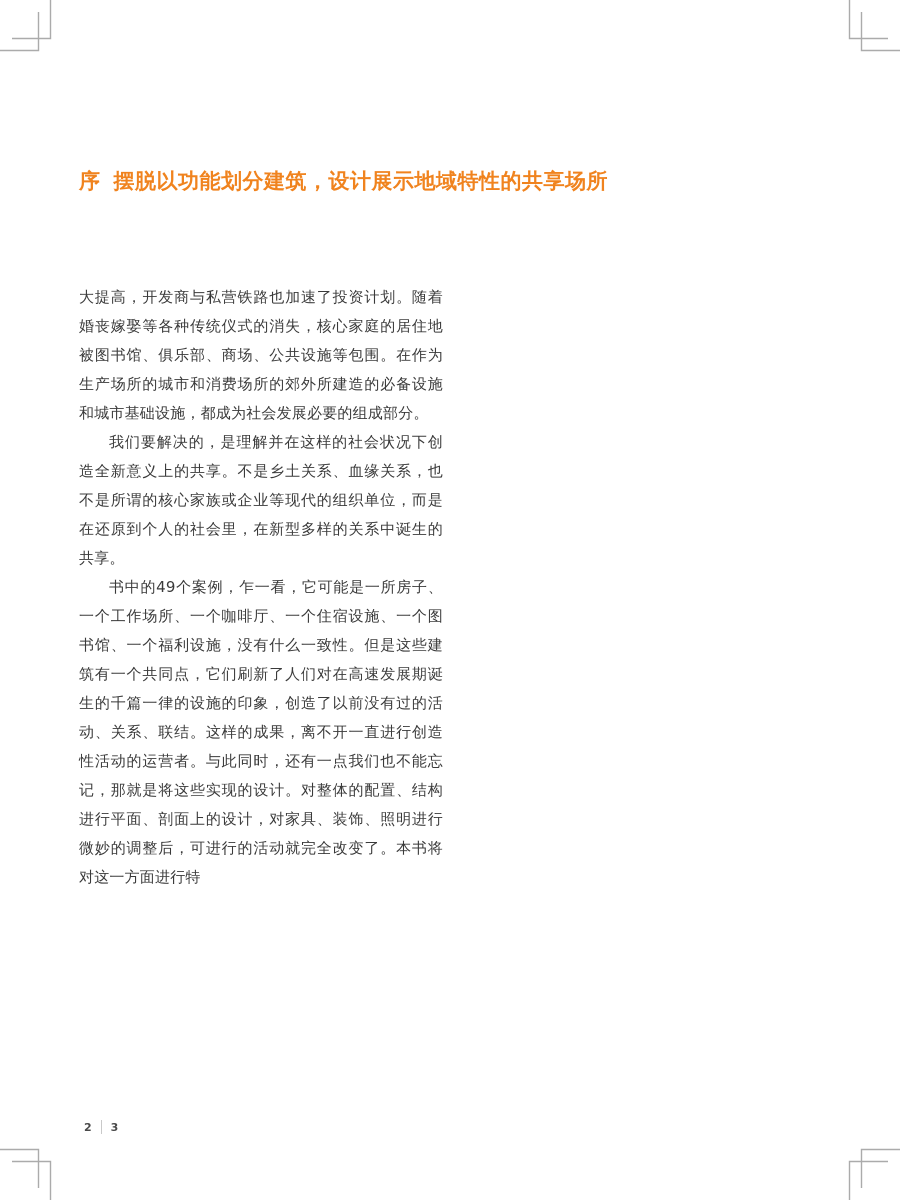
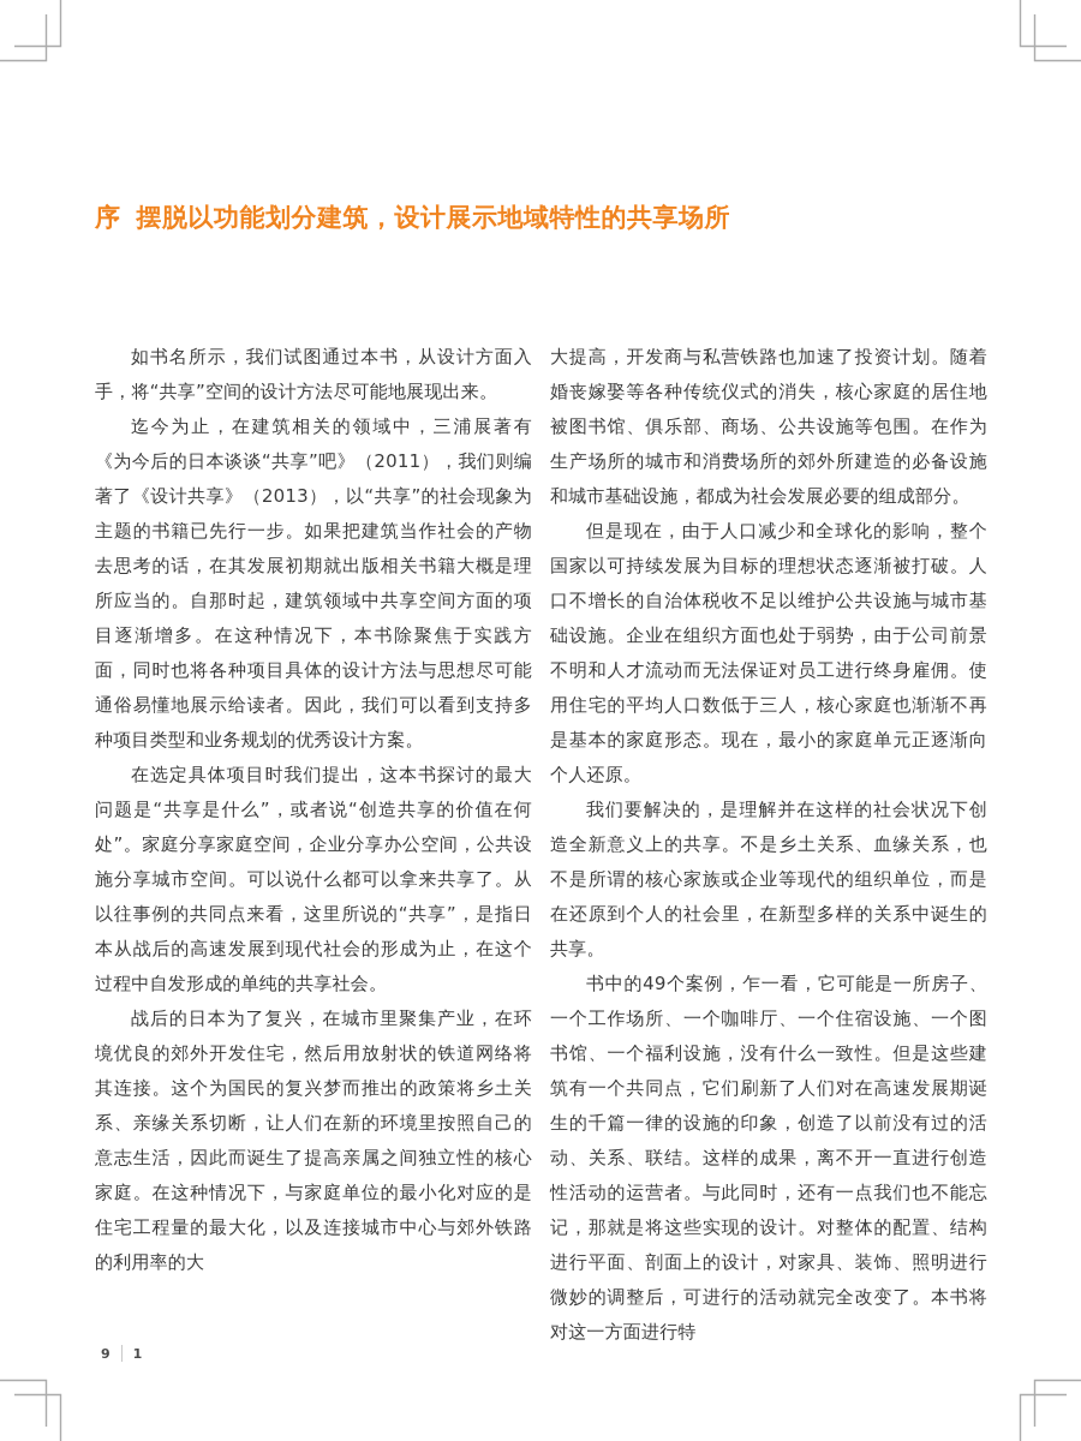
  序 摆脱以功能划分建筑，设计展示地域特性的共享场所
+ 如书名所示，我们试图通过本书，从设计方面入手，将“共享”空间的设计方法尽可能地展现出来。
+ 迄今为止，在建筑相关的领域中，三浦展著有《为今后的日本谈谈“共享”吧》（2011），我们则编著了《设计共享》（2013），以“共享”的社会现象为主题的书籍已先行一步。如果把建筑当作社会的产物去思考的话，在其发展初期就出版相关书籍大概是理所应当的。自那时起，建筑领域中共享空间方面的项目逐渐增多。在这种情况下，本书除聚焦于实践方面，同时也将各种项目具体的设计方法与思想尽可能通俗易懂地展示给读者。因此，我们可以看到支持多种项目类型和业务规划的优秀设计方案。
+ 在选定具体项目时我们提出，这本书探讨的最大问题是“共享是什么”，或者说“创造共享的价值在何处”。家庭分享家庭空间，企业分享办公空间，公共设施分享城市空间。可以说什么都可以拿来共享了。从以往事例的共同点来看，这里所说的“共享”，是指日本从战后的高速发展到现代社会的形成为止，在这个过程中自发形成的单纯的共享社会。
+ 战后的日本为了复兴，在城市里聚集产业，在环境优良的郊外开发住宅，然后用放射状的铁道网络将其连接。这个为国民的复兴梦而推出的政策将乡土关系、亲缘关系切断，让人们在新的环境里按照自己的意志生活，因此而诞生了提高亲属之间独立性的核心家庭。在这种情况下，与家庭单位的最小化对应的是住宅工程量的最大化，以及连接城市中心与郊外铁路的利用率的大
  大提高，开发商与私营铁路也加速了投资计划。随着婚丧嫁娶等各种传统仪式的消失，核心家庭的居住地被图书馆、俱乐部、商场、公共设施等包围。在作为生产场所的城市和消费场所的郊外所建造的必备设施和城市基础设施，都成为社会发展必要的组成部分。
+ 但是现在，由于人口减少和全球化的影响，整个国家以可持续发展为目标的理想状态逐渐被打破。人口不增长的自治体税收不足以维护公共设施与城市基础设施。企业在组织方面也处于弱势，由于公司前景不明和人才流动而无法保证对员工进行终身雇佣。使用住宅的平均人口数低于三人，核心家庭也渐渐不再是基本的家庭形态。现在，最小的家庭单元正逐渐向个人还原。
  我们要解决的，是理解并在这样的社会状况下创造全新意义上的共享。不是乡土关系、血缘关系，也不是所谓的核心家族或企业等现代的组织单位，而是在还原到个人的社会里，在新型多样的关系中诞生的共享。
  书中的49个案例，乍一看，它可能是一所房子、一个工作场所、一个咖啡厅、一个住宿设施、一个图书馆、一个福利设施，没有什么一致性。但是这些建筑有一个共同点，它们刷新了人们对在高速发展期诞生的千篇一律的设施的印象，创造了以前没有过的活动、关系、联结。这样的成果，离不开一直进行创造性活动的运营者。与此同时，还有一点我们也不能忘记，那就是将这些实现的设计。对整体的配置、结构进行平面、剖面上的设计，对家具、装饰、照明进行微妙的调整后，可进行的活动就完全改变了。本书将对这一方面进行特
- 2
+ 9
- 3
+ 1
